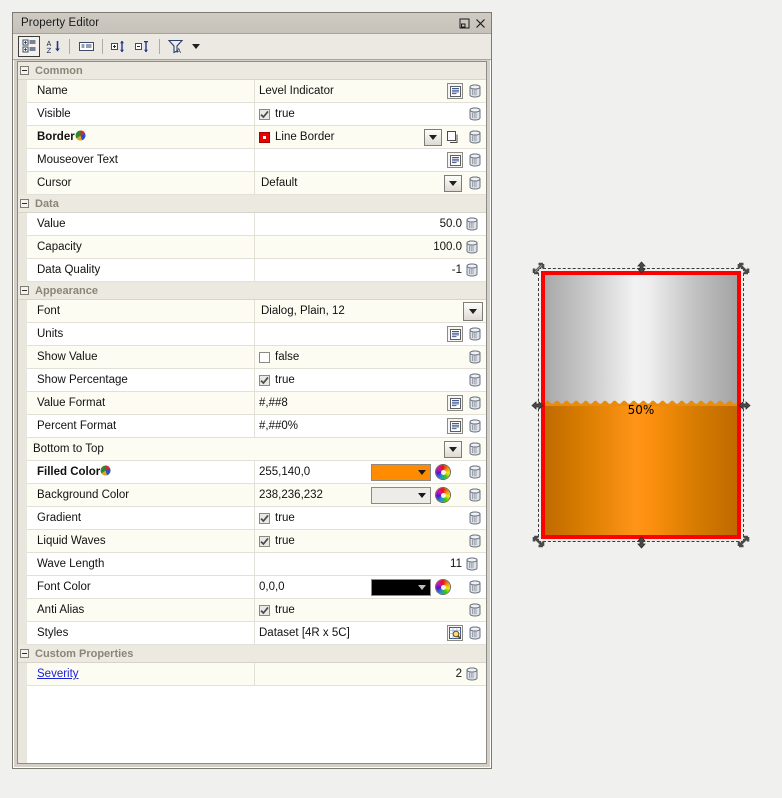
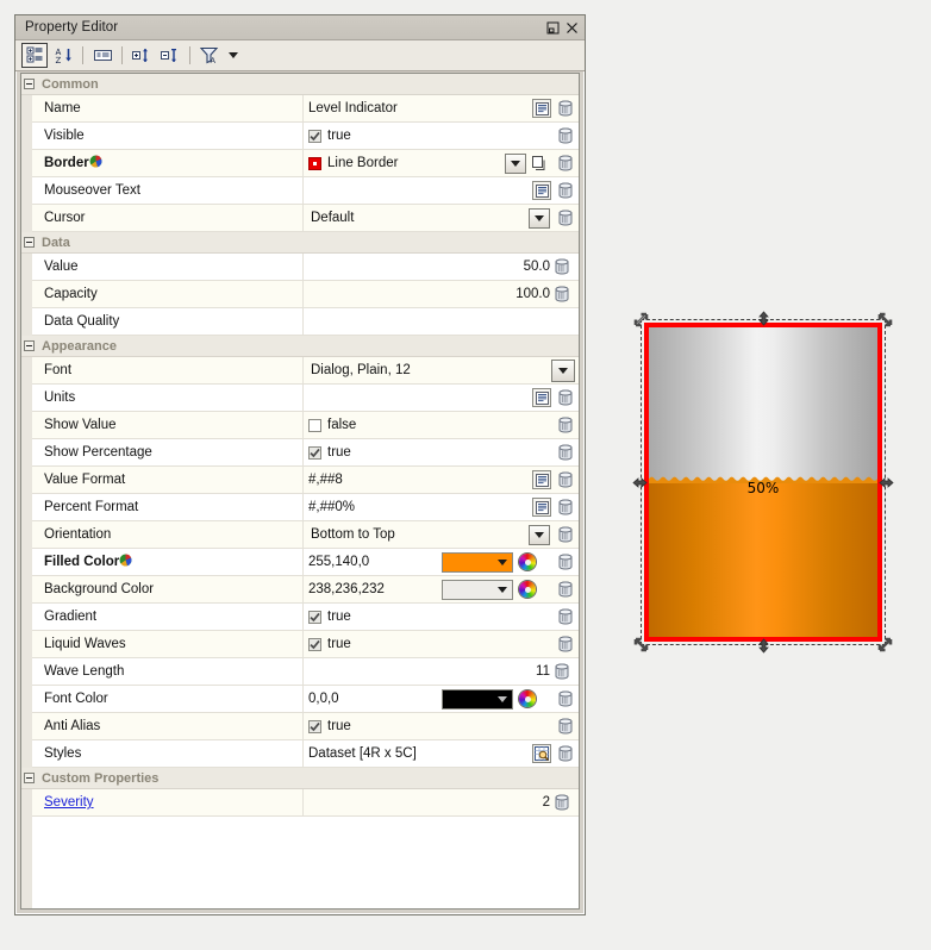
  Property Editor
  A
  Z
  A
  Common
  Name
  Level Indicator
  Visible
  true
  Border
  Line Border
  Mouseover Text
  Cursor
  Default
  Data
  Value
  50.0
  Capacity
  100.0
  Data Quality
- -1
  Appearance
  Font
  Dialog, Plain, 12
  Units
  Show Value
  false
  Show Percentage
  true
  Value Format
  #,##8
  Percent Format
  #,##0%
+ Orientation
  Bottom to Top
  Filled Color
  255,140,0
  Background Color
  238,236,232
  Gradient
  true
  Liquid Waves
  true
  Wave Length
  11
  Font Color
  0,0,0
  Anti Alias
  true
  Styles
  Dataset [4R x 5C]
  Custom Properties
  Severity
  2
  50%
